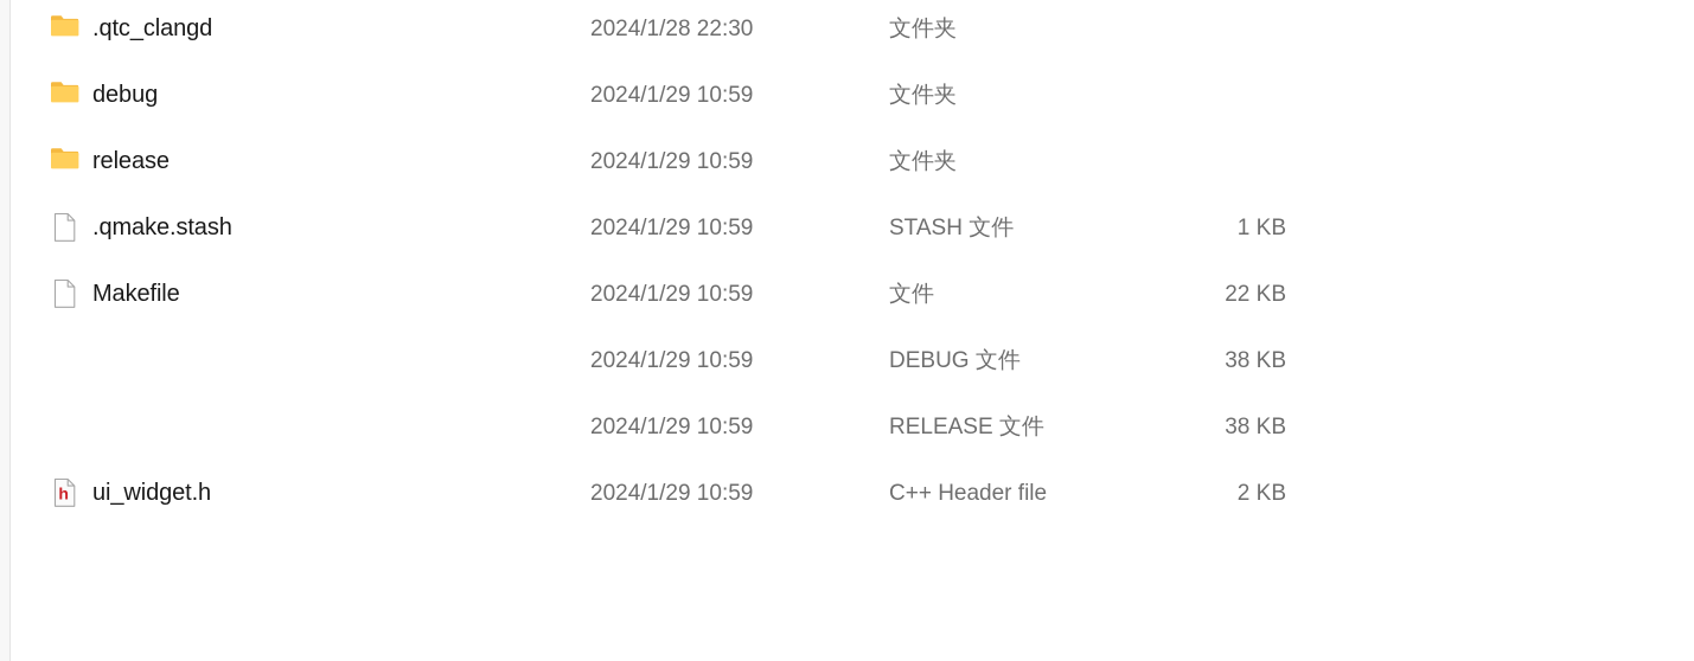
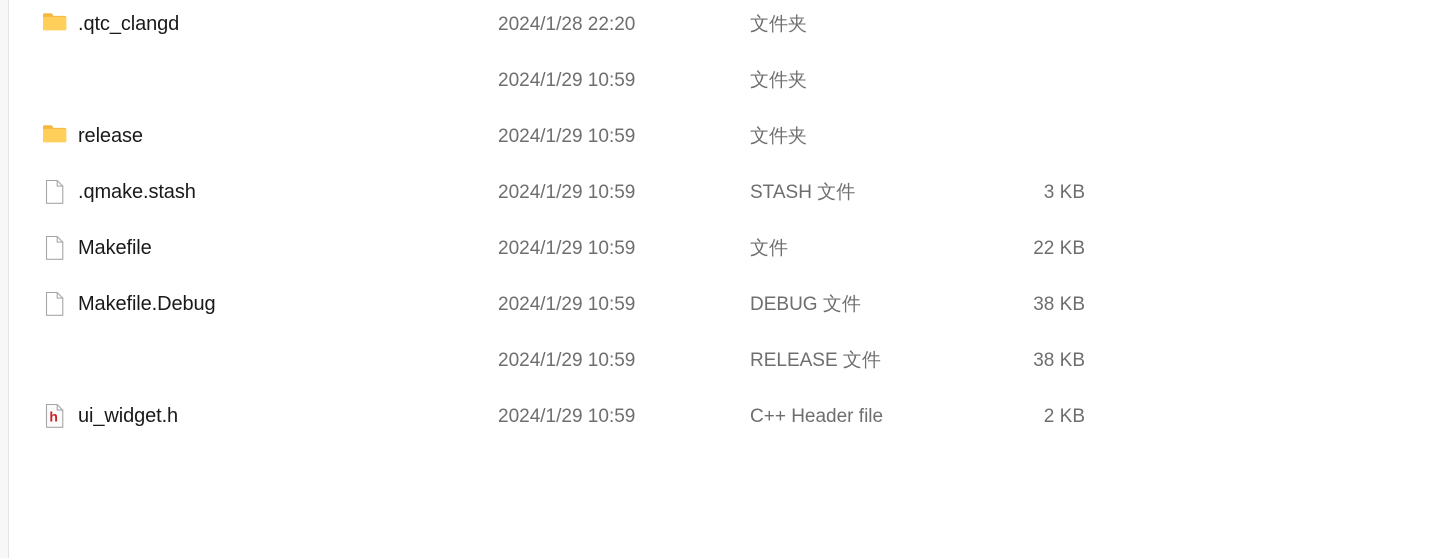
  .qtc_clangd
- 2024/1/28 22:30
+ 2024/1/28 22:20
  文件夹
- debug
  2024/1/29 10:59
  文件夹
  release
  2024/1/29 10:59
  文件夹
  .qmake.stash
  2024/1/29 10:59
  STASH 文件
- 1 KB
+ 3 KB
  Makefile
  2024/1/29 10:59
  文件
  22 KB
+ Makefile.Debug
  2024/1/29 10:59
  DEBUG 文件
  38 KB
  2024/1/29 10:59
  RELEASE 文件
  38 KB
  h
  ui_widget.h
  2024/1/29 10:59
  C++ Header file
  2 KB
